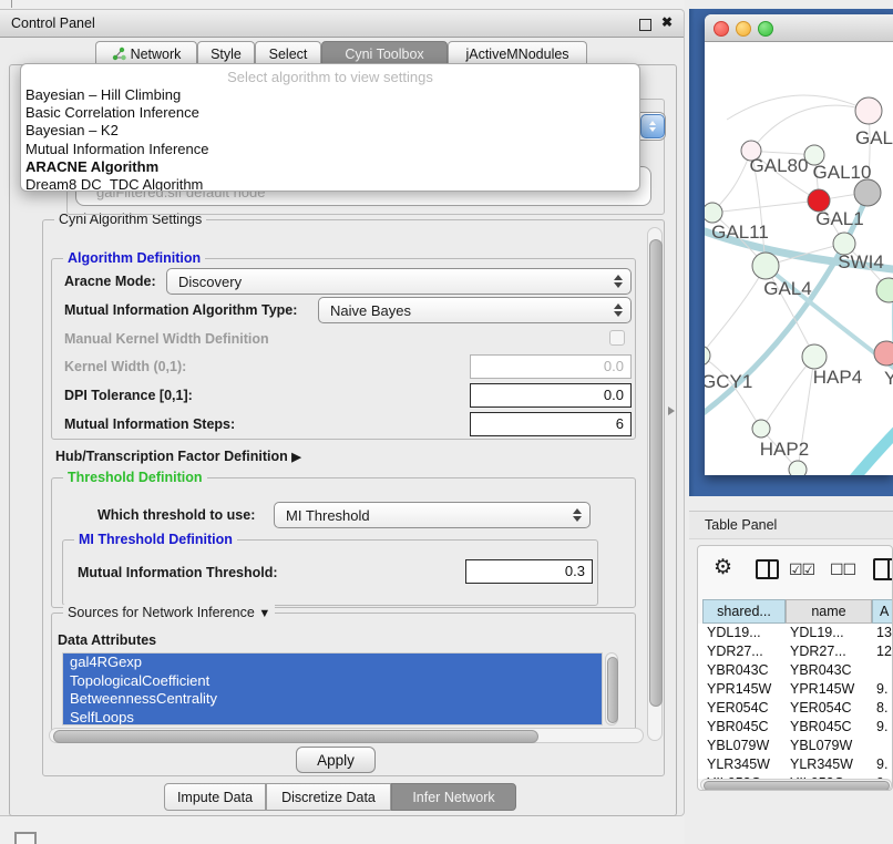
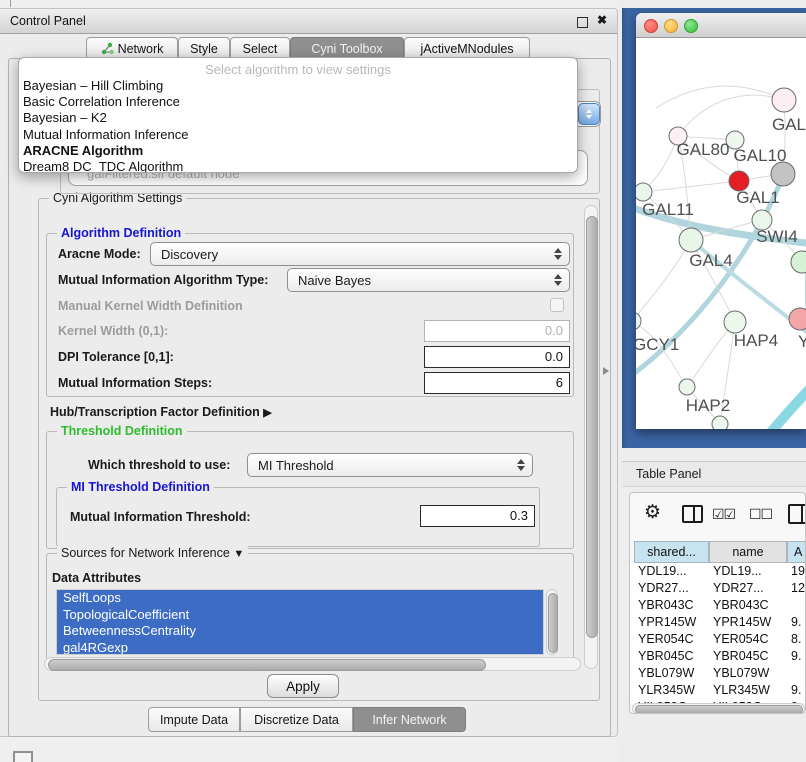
  Control Panel
  ✖
  Network
  Style
  Select
  Cyni Toolbox
  jActiveMNodules
  galFiltered.sif default node
  Select algorithm to view settings
  Bayesian – Hill Climbing
  Basic Correlation Inference
  Bayesian – K2
  Mutual Information Inference
  ARACNE Algorithm
  Dream8 DC_TDC Algorithm
  Cyni Algorithm Settings
  Algorithm Definition
  Aracne Mode:
  Discovery
  Mutual Information Algorithm Type:
  Naive Bayes
  Manual Kernel Width Definition
  Kernel Width (0,1):
  0.0
  DPI Tolerance [0,1]:
  0.0
  Mutual Information Steps:
  6
  Hub/Transcription Factor Definition ▶
  Threshold Definition
  Which threshold to use:
  MI Threshold
  MI Threshold Definition
  Mutual Information Threshold:
  0.3
  Sources for Network Inference ▼
  Data Attributes
- gal4RGexp
+ SelfLoops
  TopologicalCoefficient
  BetweennessCentrality
- SelfLoops
+ gal4RGexp
  Apply
  Impute Data
  Discretize Data
  Infer Network
  GAL
  GAL80
  GAL10
  GAL1
  GAL11
  GAL4
  SWI4
  GCY1
  HAP4
  Y
  HAP2
  Table Panel
  ⚙
  ☑☑
  ☐☐
  shared...
  name
  A
  YDL19...
  YDL19...
- 13
+ 19
  YDR27...
  YDR27...
  12
  YBR043C
  YBR043C
  YPR145W
  YPR145W
  9.
  YER054C
  YER054C
  8.
  YBR045C
  YBR045C
  9.
  YBL079W
  YBL079W
  YLR345W
  YLR345W
  9.
